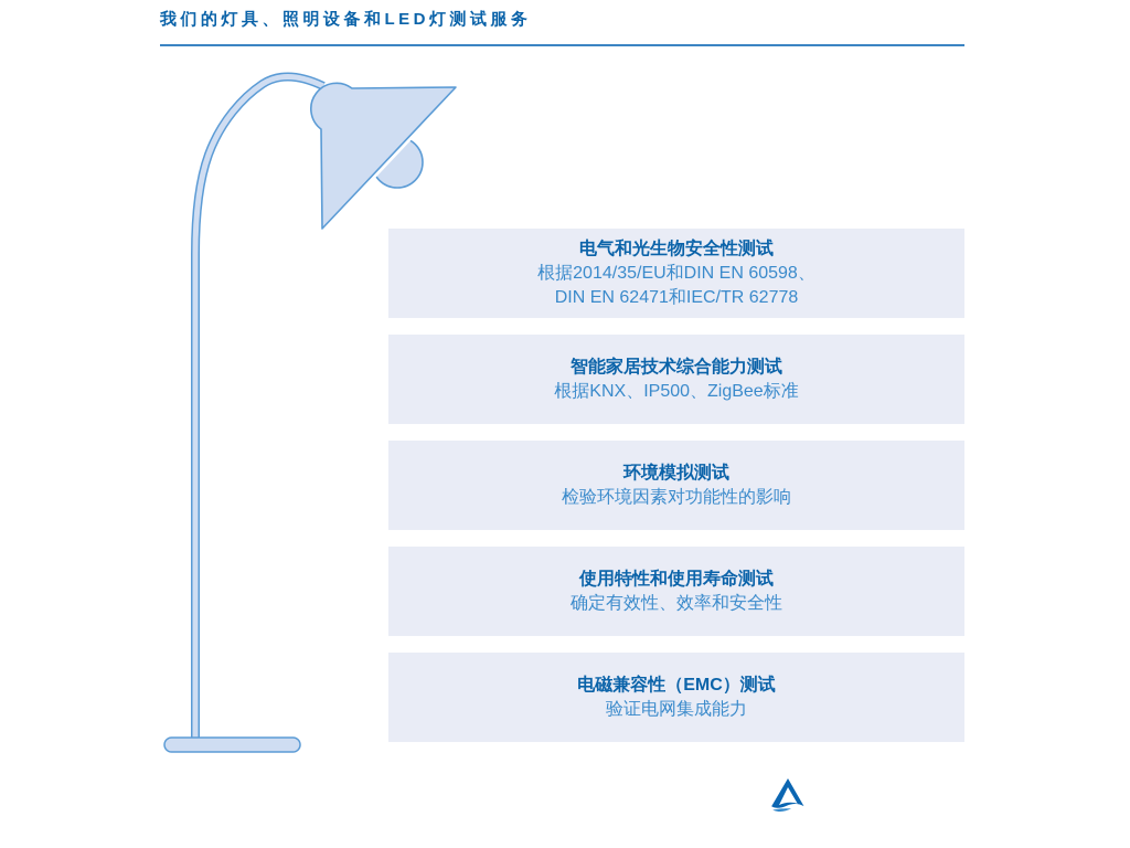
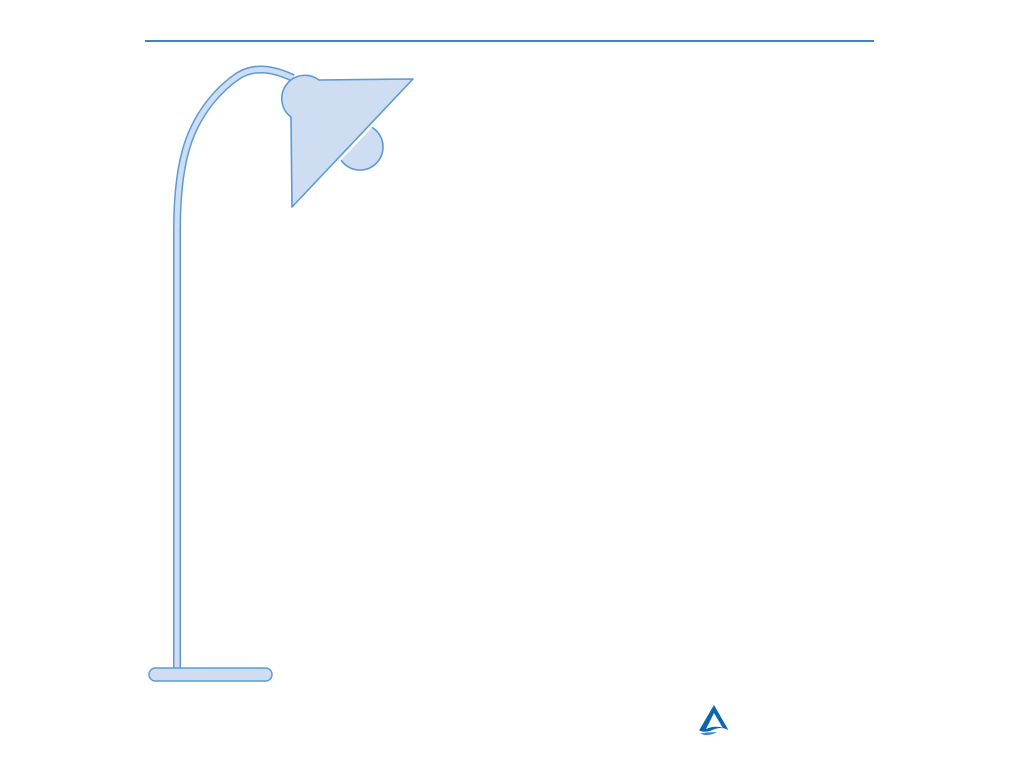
- 我们的灯具、照明设备和LED灯测试服务
- 电气和光生物安全性测试
- 根据2014/35/EU和DIN EN 60598、
- DIN EN 62471和IEC/TR 62778
- 智能家居技术综合能力测试
- 根据KNX、IP500、ZigBee标准
- 环境模拟测试
- 检验环境因素对功能性的影响
- 使用特性和使用寿命测试
- 确定有效性、效率和安全性
- 电磁兼容性（EMC）测试
- 验证电网集成能力
